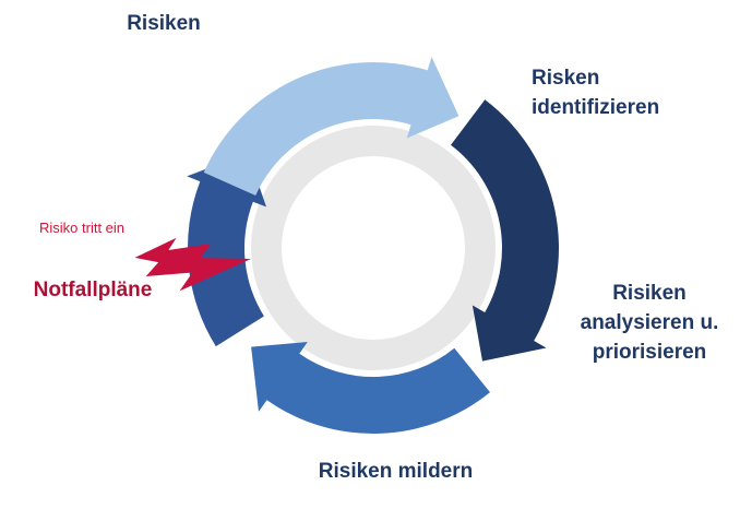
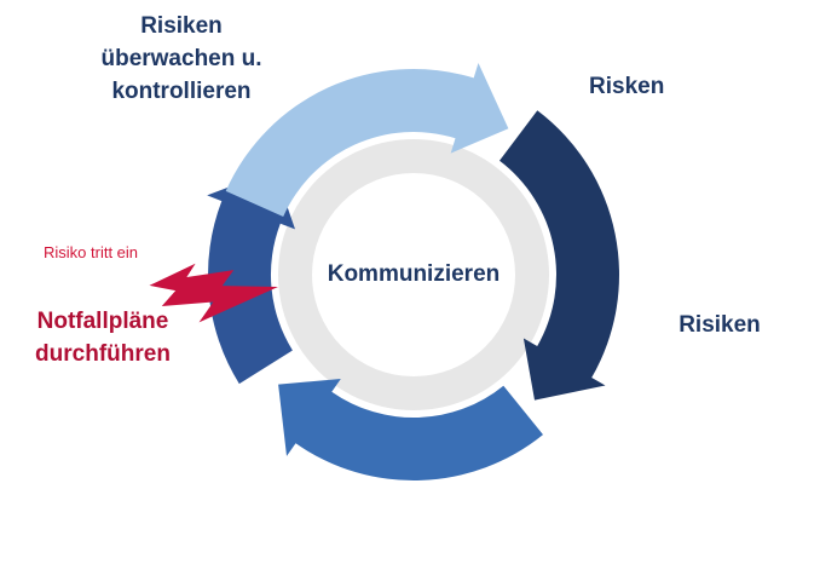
  Risiken
+ überwachen u.
+ kontrollieren
  Risken
- identifizieren
  Risiken
- analysieren u.
- priorisieren
- Risiken mildern
  Notfallpläne
+ durchführen
  Risiko tritt ein
+ Kommunizieren
